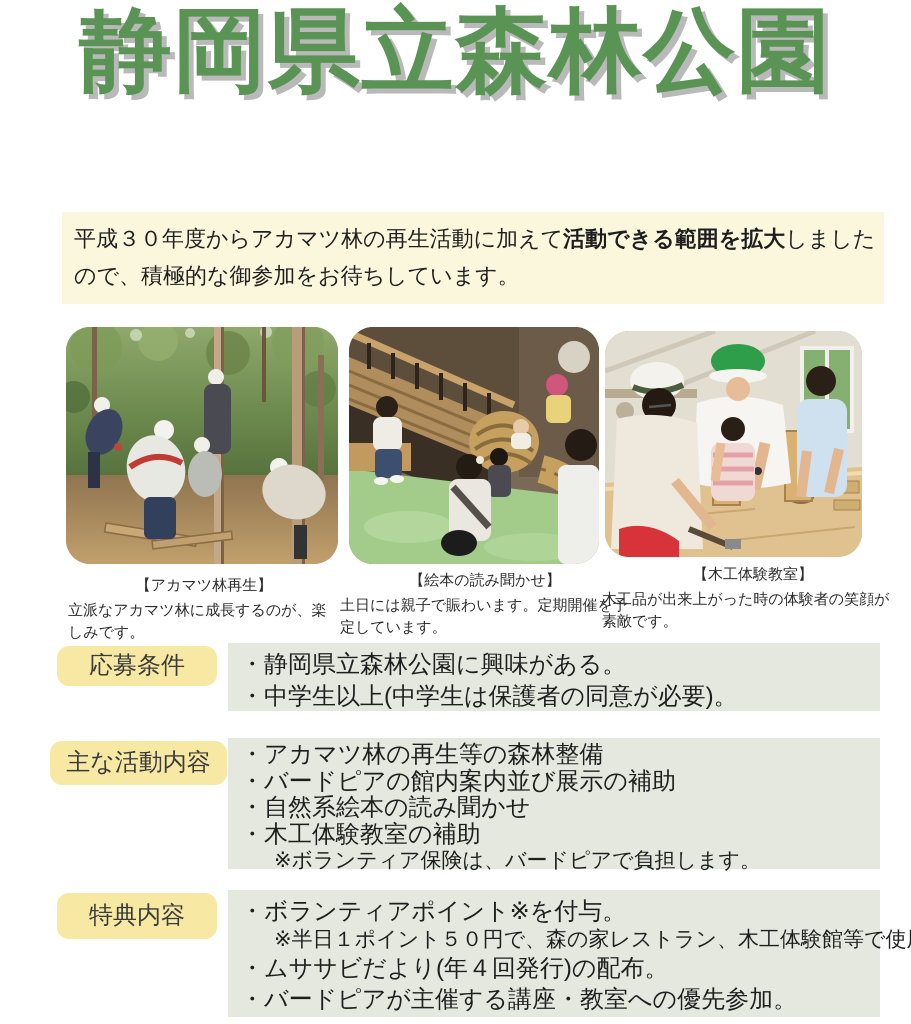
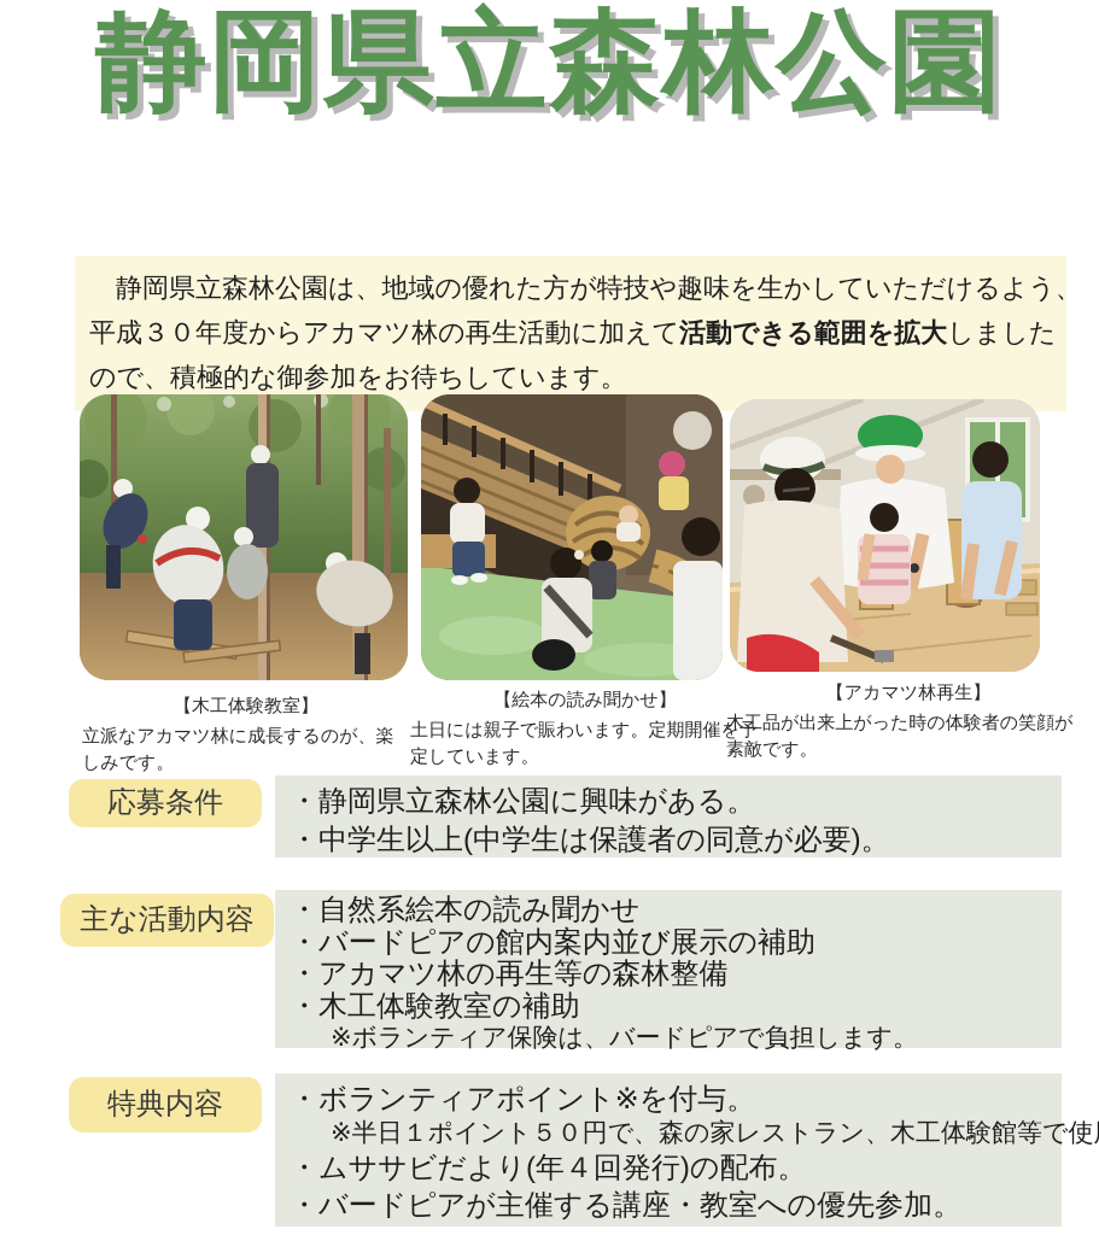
  静岡県立森林公園
+ 静岡県立森林公園は、地域の優れた方が特技や趣味を生かしていただけるよう、
  平成３０年度からアカマツ林の再生活動に加えて活動できる範囲を拡大しました
  ので、積極的な御参加をお待ちしています。
- 【アカマツ林再生】
+ 【木工体験教室】
  立派なアカマツ林に成長するのが、楽しみです。
  【絵本の読み聞かせ】
  土日には親子で賑わいます。定期開催を予定しています。
- 【木工体験教室】
+ 【アカマツ林再生】
  木工品が出来上がった時の体験者の笑顔が素敵です。
  応募条件
  ・静岡県立森林公園に興味がある。
  ・中学生以上(中学生は保護者の同意が必要)。
  主な活動内容
- ・アカマツ林の再生等の森林整備
+ ・自然系絵本の読み聞かせ
  ・バードピアの館内案内並び展示の補助
- ・自然系絵本の読み聞かせ
+ ・アカマツ林の再生等の森林整備
  ・木工体験教室の補助
  ※ボランティア保険は、バードピアで負担します。
  特典内容
  ・ボランティアポイント※を付与。
  ※半日１ポイント５０円で、森の家レストラン、木工体験館等で使
  ・ムササビだより(年４回発行)の配布。
  ・バードピアが主催する講座・教室への優先参加。
